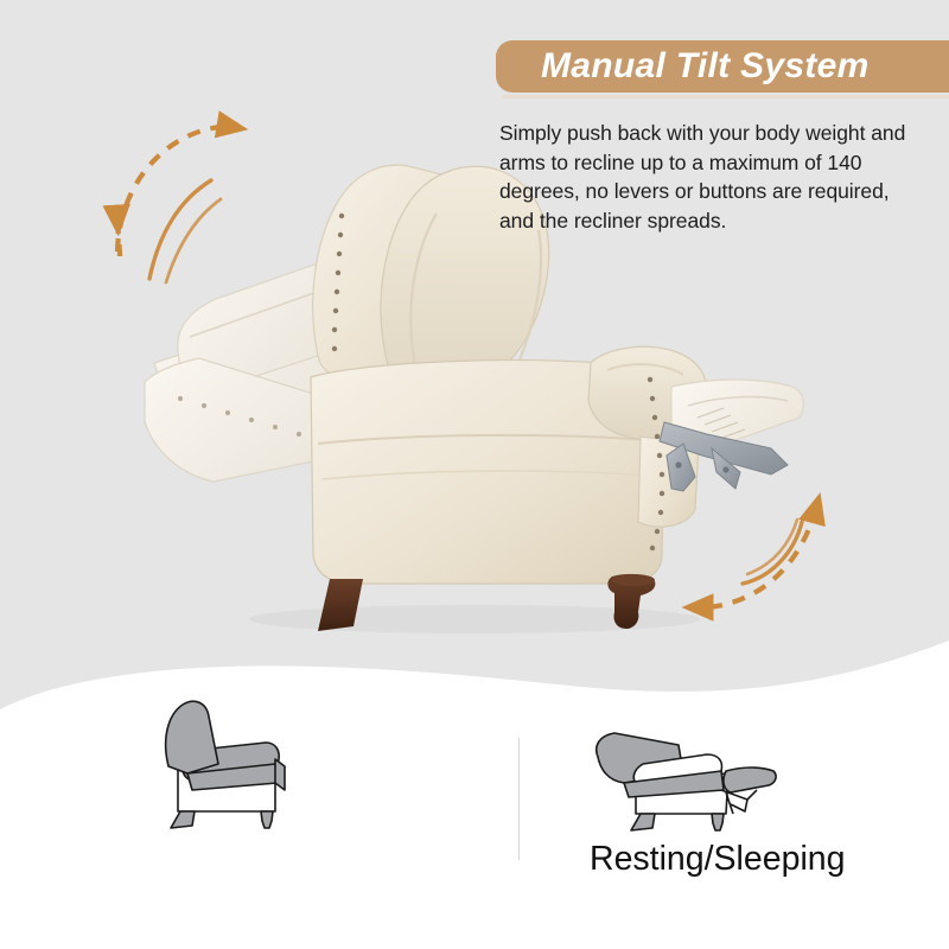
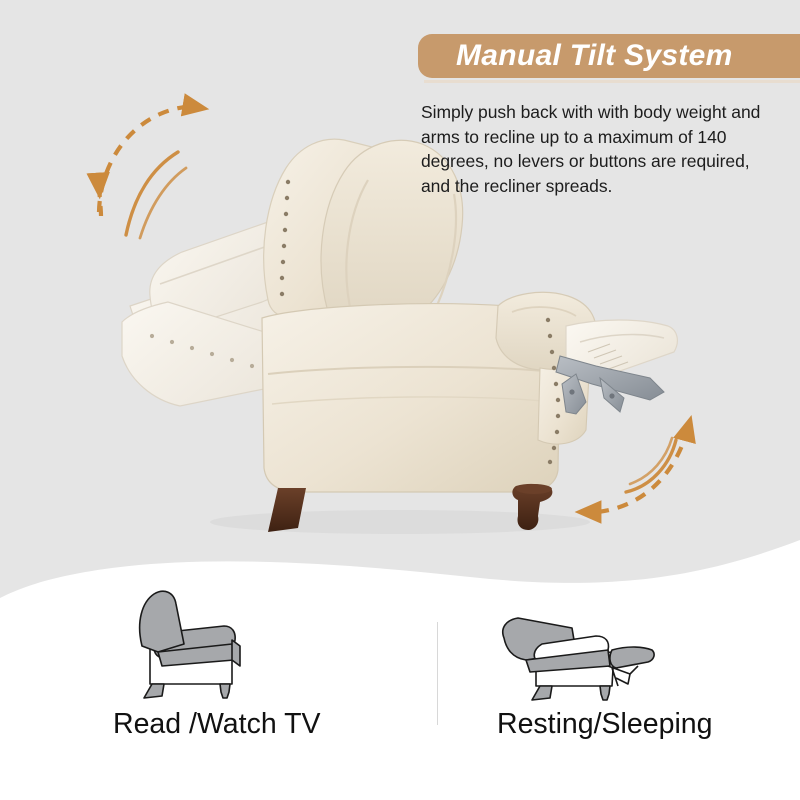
  Manual Tilt System
- Simply push back with your body weight and arms to recline up to a maximum of 140 degrees, no levers or buttons are required, and the recliner spreads.
+ Simply push back with with body weight and arms to recline up to a maximum of 140 degrees, no levers or buttons are required, and the recliner spreads.
+ Read /Watch TV
  Resting/Sleeping
